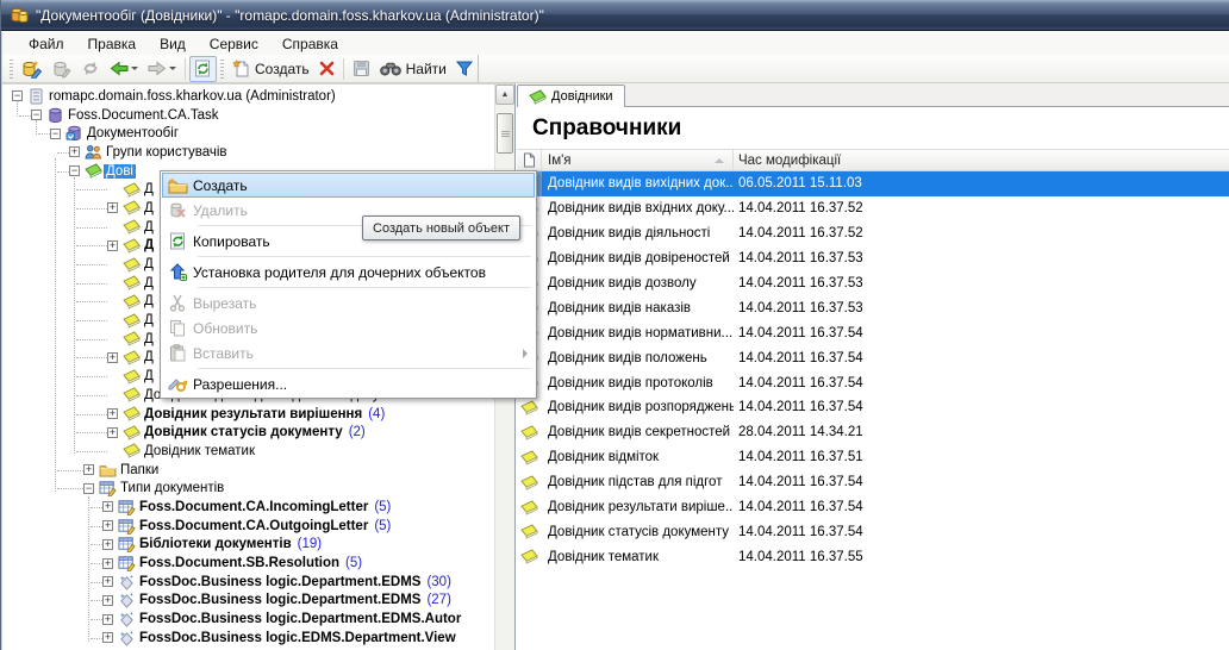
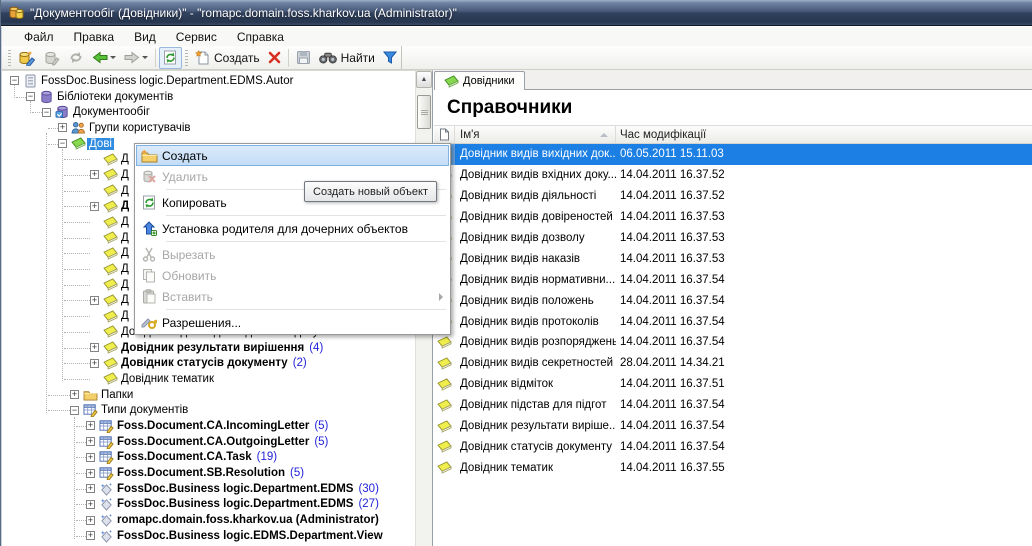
  "Документообіг (Довідники)" - "romapc.domain.foss.kharkov.ua (Administrator)"
  Файл
  Правка
  Вид
  Сервис
  Справка
  Создать
  Найти
  −
- romapc.domain.foss.kharkov.ua (Administrator)
+ FossDoc.Business logic.Department.EDMS.Autor
  −
- Foss.Document.CA.Task
+ Бібліотеки документів
  −
  Документообіг
  +
  Групи користувачів
  −
  Дові
  Д
  +
  Д
  Д
  +
  Д
  Д
  Д
  Д
  Д
  Д
  +
  Д
  Д
  +
  Довідник результати вирішення
  (4)
  +
  Довідник статусів документу
  (2)
  Довідник тематик
  +
  Папки
  −
  Типи документів
  +
  Foss.Document.CA.IncomingLetter
  (5)
  +
  Foss.Document.CA.OutgoingLetter
  (5)
  +
- Бібліотеки документів
+ Foss.Document.CA.Task
  (19)
  +
  Foss.Document.SB.Resolution
  (5)
  +
  FossDoc.Business logic.Department.EDMS
  (30)
  +
  FossDoc.Business logic.Department.EDMS
  (27)
  +
- FossDoc.Business logic.Department.EDMS.Autor
+ romapc.domain.foss.kharkov.ua (Administrator)
  +
  FossDoc.Business logic.EDMS.Department.View
  Довідники
  Справочники
  Ім'я
  Час модифікації
  Довідник видів вихідних док..
  06.05.2011 15.11.03
  Довідник видів вхідних доку...
  14.04.2011 16.37.52
  Довідник видів діяльності
  14.04.2011 16.37.52
  Довідник видів довіреностей
  14.04.2011 16.37.53
  Довідник видів дозволу
  14.04.2011 16.37.53
  Довідник видів наказів
  14.04.2011 16.37.53
  Довідник видів нормативни...
  14.04.2011 16.37.54
  Довідник видів положень
  14.04.2011 16.37.54
  Довідник видів протоколів
  14.04.2011 16.37.54
  Довідник видів розпоряджень
  14.04.2011 16.37.54
  Довідник видів секретностей
  28.04.2011 14.34.21
  Довідник відміток
  14.04.2011 16.37.51
  Довідник підстав для підгот
  14.04.2011 16.37.54
  Довідник результати виріше..
  14.04.2011 16.37.54
  Довідник статусів документу
  14.04.2011 16.37.54
  Довідник тематик
  14.04.2011 16.37.55
  Создать
  Удалить
  Копировать
  Установка родителя для дочерних объектов
  Вырезать
  Обновить
  Вставить
  Разрешения...
  Создать новый объект
